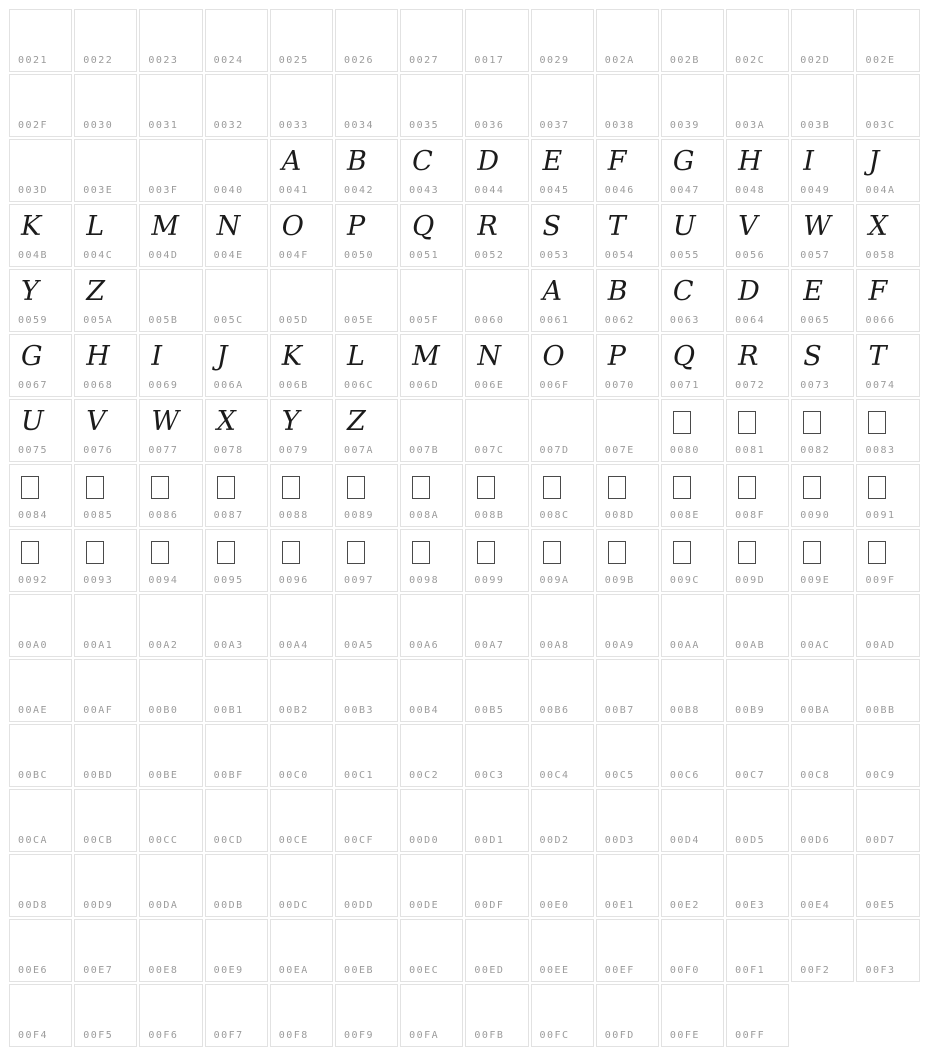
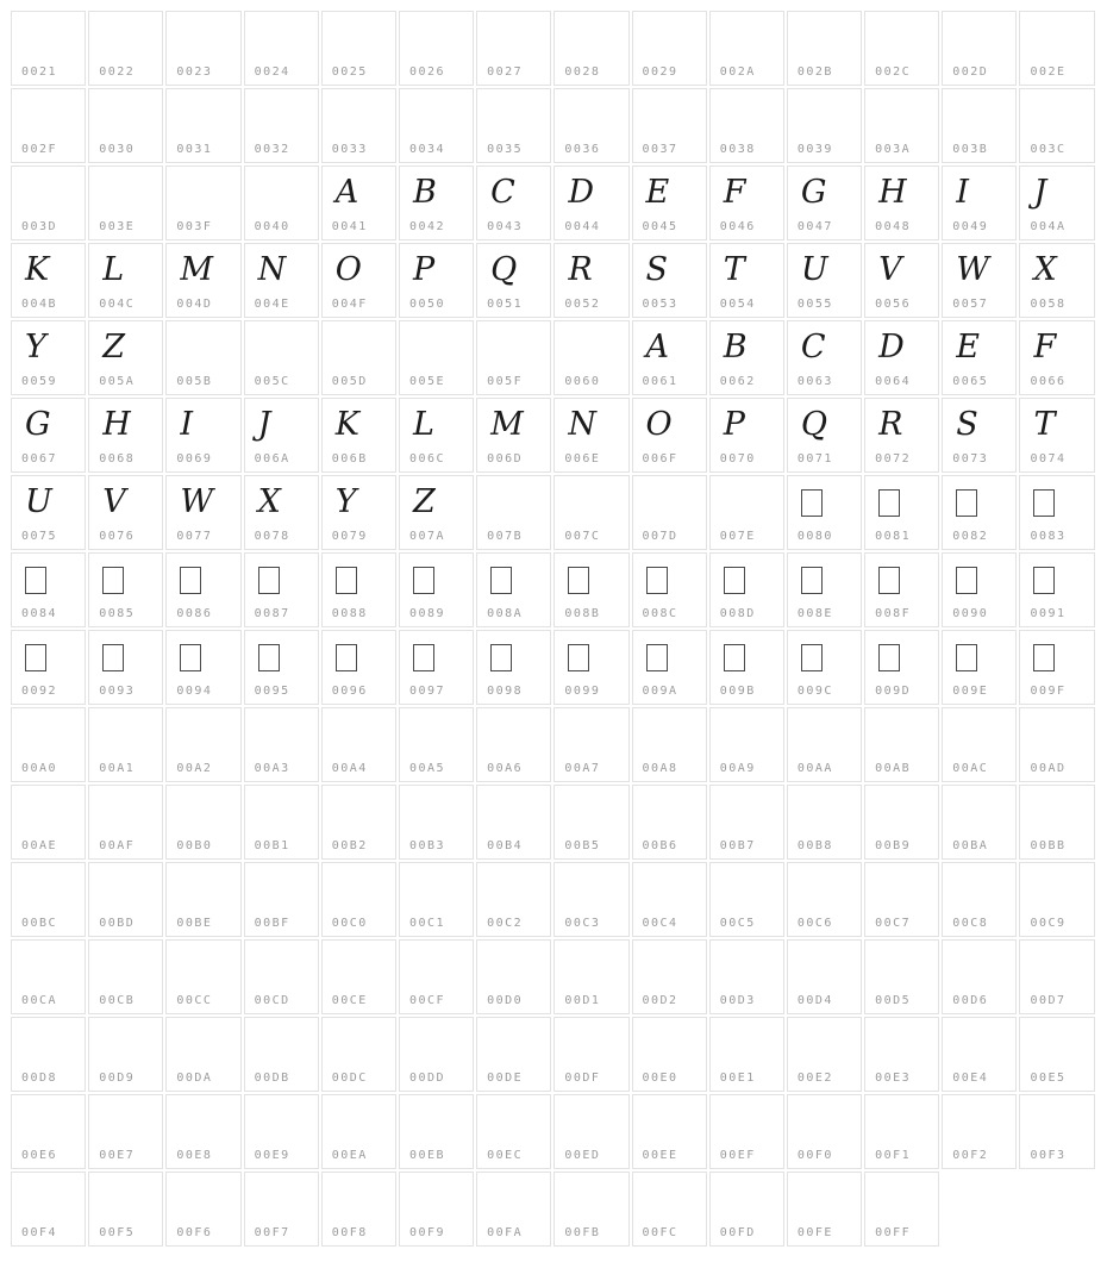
  0021
  0022
  0023
  0024
  0025
  0026
  0027
- 0017
+ 0028
  0029
  002A
  002B
  002C
  002D
  002E
  002F
  0030
  0031
  0032
  0033
  0034
  0035
  0036
  0037
  0038
  0039
  003A
  003B
  003C
  003D
  003E
  003F
  0040
  A
  0041
  B
  0042
  C
  0043
  D
  0044
  E
  0045
  F
  0046
  G
  0047
  H
  0048
  I
  0049
  J
  004A
  K
  004B
  L
  004C
  M
  004D
  N
  004E
  O
  004F
  P
  0050
  Q
  0051
  R
  0052
  S
  0053
  T
  0054
  U
  0055
  V
  0056
  W
  0057
  X
  0058
  Y
  0059
  Z
  005A
  005B
  005C
  005D
  005E
  005F
  0060
  A
  0061
  B
  0062
  C
  0063
  D
  0064
  E
  0065
  F
  0066
  G
  0067
  H
  0068
  I
  0069
  J
  006A
  K
  006B
  L
  006C
  M
  006D
  N
  006E
  O
  006F
  P
  0070
  Q
  0071
  R
  0072
  S
  0073
  T
  0074
  U
  0075
  V
  0076
  W
  0077
  X
  0078
  Y
  0079
  Z
  007A
  007B
  007C
  007D
  007E
  0080
  0081
  0082
  0083
  0084
  0085
  0086
  0087
  0088
  0089
  008A
  008B
  008C
  008D
  008E
  008F
  0090
  0091
  0092
  0093
  0094
  0095
  0096
  0097
  0098
  0099
  009A
  009B
  009C
  009D
  009E
  009F
  00A0
  00A1
  00A2
  00A3
  00A4
  00A5
  00A6
  00A7
  00A8
  00A9
  00AA
  00AB
  00AC
  00AD
  00AE
  00AF
  00B0
  00B1
  00B2
  00B3
  00B4
  00B5
  00B6
  00B7
  00B8
  00B9
  00BA
  00BB
  00BC
  00BD
  00BE
  00BF
  00C0
  00C1
  00C2
  00C3
  00C4
  00C5
  00C6
  00C7
  00C8
  00C9
  00CA
  00CB
  00CC
  00CD
  00CE
  00CF
  00D0
  00D1
  00D2
  00D3
  00D4
  00D5
  00D6
  00D7
  00D8
  00D9
  00DA
  00DB
  00DC
  00DD
  00DE
  00DF
  00E0
  00E1
  00E2
  00E3
  00E4
  00E5
  00E6
  00E7
  00E8
  00E9
  00EA
  00EB
  00EC
  00ED
  00EE
  00EF
  00F0
  00F1
  00F2
  00F3
  00F4
  00F5
  00F6
  00F7
  00F8
  00F9
  00FA
  00FB
  00FC
  00FD
  00FE
  00FF
